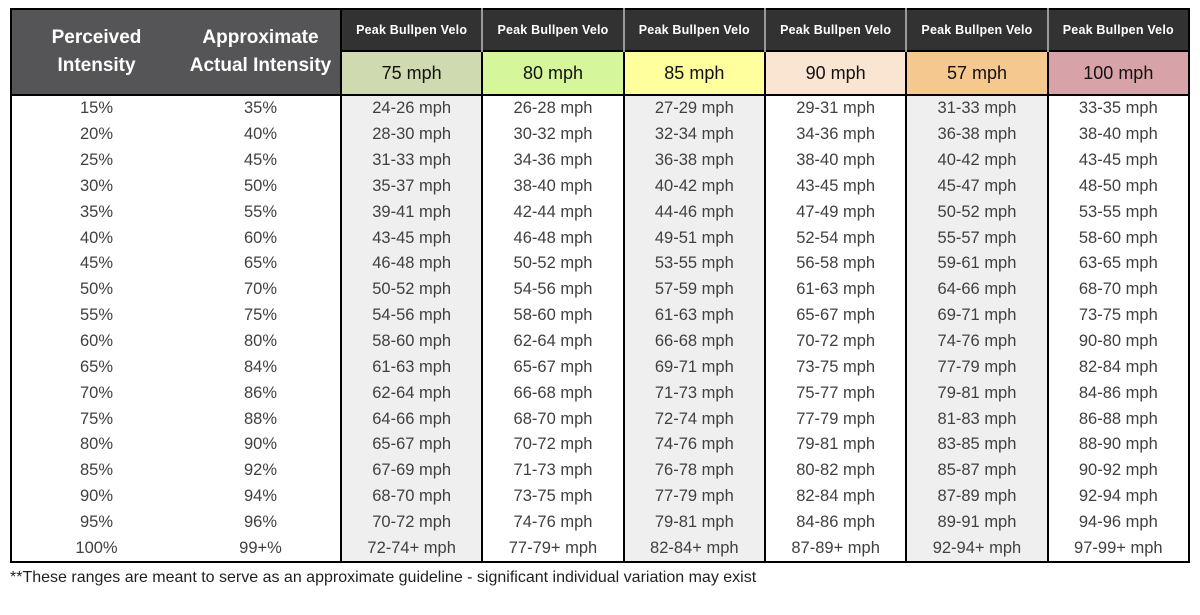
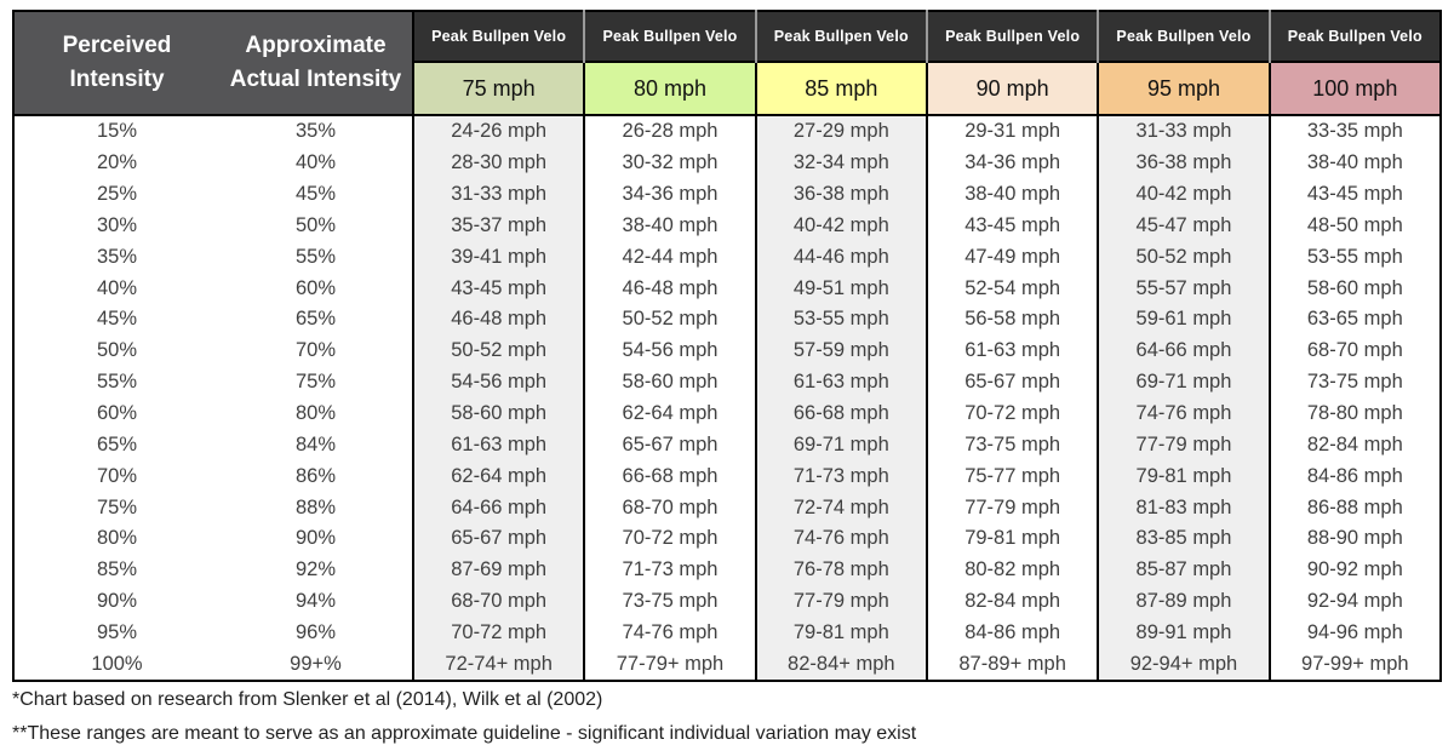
  Perceived Intensity	Approximate Actual Intensity	Peak Bullpen Velo	Peak Bullpen Velo	Peak Bullpen Velo	Peak Bullpen Velo	Peak Bullpen Velo	Peak Bullpen Velo
- 75 mph	80 mph	85 mph	90 mph	57 mph	100 mph
+ 75 mph	80 mph	85 mph	90 mph	95 mph	100 mph
  15%	35%	24-26 mph	26-28 mph	27-29 mph	29-31 mph	31-33 mph	33-35 mph
  20%	40%	28-30 mph	30-32 mph	32-34 mph	34-36 mph	36-38 mph	38-40 mph
  25%	45%	31-33 mph	34-36 mph	36-38 mph	38-40 mph	40-42 mph	43-45 mph
  30%	50%	35-37 mph	38-40 mph	40-42 mph	43-45 mph	45-47 mph	48-50 mph
  35%	55%	39-41 mph	42-44 mph	44-46 mph	47-49 mph	50-52 mph	53-55 mph
  40%	60%	43-45 mph	46-48 mph	49-51 mph	52-54 mph	55-57 mph	58-60 mph
  45%	65%	46-48 mph	50-52 mph	53-55 mph	56-58 mph	59-61 mph	63-65 mph
  50%	70%	50-52 mph	54-56 mph	57-59 mph	61-63 mph	64-66 mph	68-70 mph
  55%	75%	54-56 mph	58-60 mph	61-63 mph	65-67 mph	69-71 mph	73-75 mph
- 60%	80%	58-60 mph	62-64 mph	66-68 mph	70-72 mph	74-76 mph	90-80 mph
+ 60%	80%	58-60 mph	62-64 mph	66-68 mph	70-72 mph	74-76 mph	78-80 mph
  65%	84%	61-63 mph	65-67 mph	69-71 mph	73-75 mph	77-79 mph	82-84 mph
  70%	86%	62-64 mph	66-68 mph	71-73 mph	75-77 mph	79-81 mph	84-86 mph
  75%	88%	64-66 mph	68-70 mph	72-74 mph	77-79 mph	81-83 mph	86-88 mph
  80%	90%	65-67 mph	70-72 mph	74-76 mph	79-81 mph	83-85 mph	88-90 mph
- 85%	92%	67-69 mph	71-73 mph	76-78 mph	80-82 mph	85-87 mph	90-92 mph
+ 85%	92%	87-69 mph	71-73 mph	76-78 mph	80-82 mph	85-87 mph	90-92 mph
  90%	94%	68-70 mph	73-75 mph	77-79 mph	82-84 mph	87-89 mph	92-94 mph
  95%	96%	70-72 mph	74-76 mph	79-81 mph	84-86 mph	89-91 mph	94-96 mph
  100%	99+%	72-74+ mph	77-79+ mph	82-84+ mph	87-89+ mph	92-94+ mph	97-99+ mph
+ *Chart based on research from Slenker et al (2014), Wilk et al (2002)
  **These ranges are meant to serve as an approximate guideline - significant individual variation may exist
